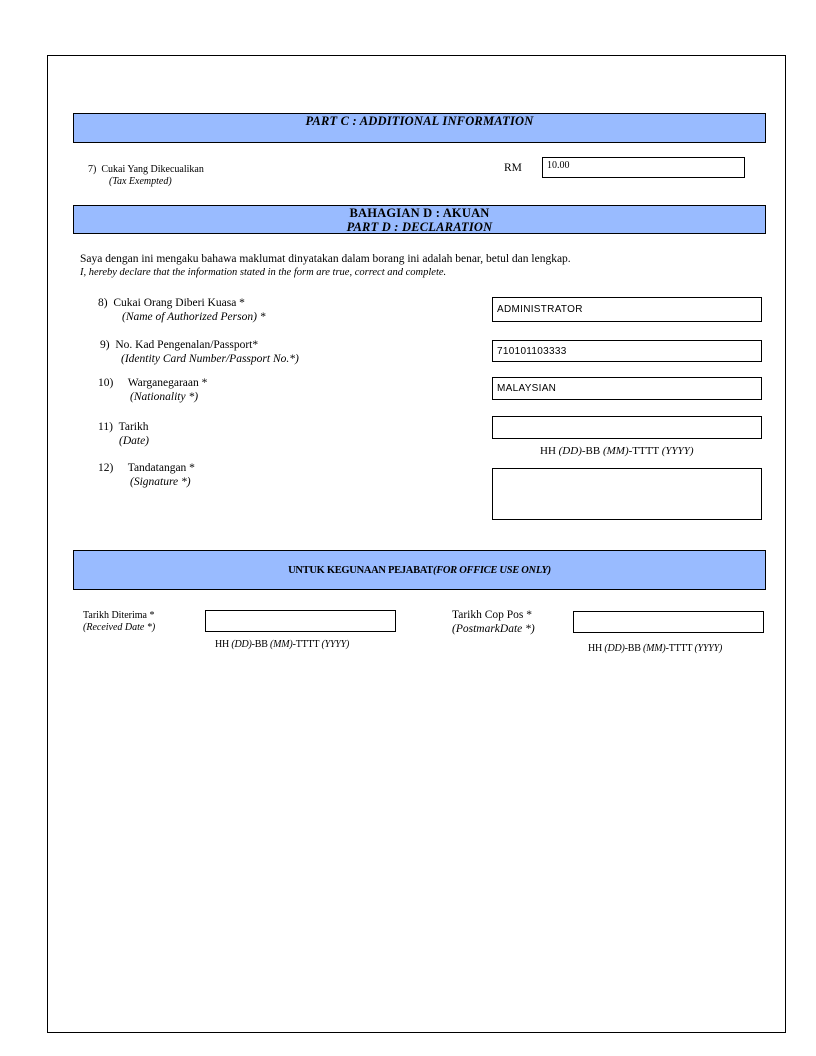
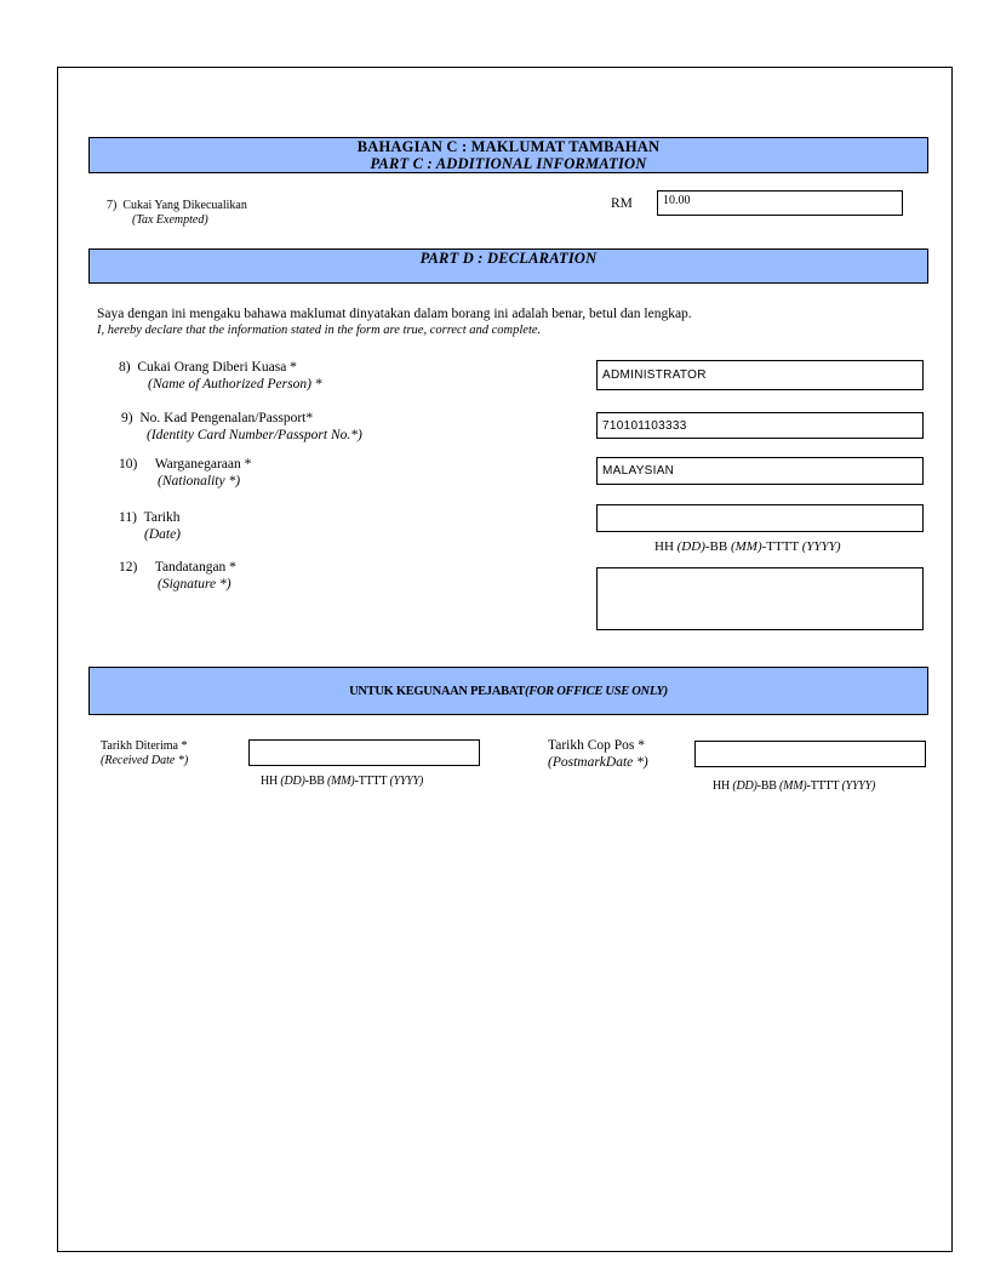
+ BAHAGIAN C : MAKLUMAT TAMBAHAN
  PART C : ADDITIONAL INFORMATION
  7) Cukai Yang Dikecualikan
  (Tax Exempted)
  RM
  10.00
- BAHAGIAN D : AKUAN
  PART D : DECLARATION
  Saya dengan ini mengaku bahawa maklumat dinyatakan dalam borang ini adalah benar, betul dan lengkap.
  I, hereby declare that the information stated in the form are true, correct and complete.
  8) Cukai Orang Diberi Kuasa *
  (Name of Authorized Person) *
  ADMINISTRATOR
  9) No. Kad Pengenalan/Passport*
  (Identity Card Number/Passport No.*)
  710101103333
  10) Warganegaraan *
  (Nationality *)
  MALAYSIAN
  11) Tarikh
  (Date)
  HH (DD)-BB (MM)-TTTT (YYYY)
  12) Tandatangan *
  (Signature *)
  UNTUK KEGUNAAN PEJABAT
  (FOR OFFICE USE ONLY)
  Tarikh Diterima *
  (Received Date *)
  HH (DD)-BB (MM)-TTTT (YYYY)
  Tarikh Cop Pos *
  (PostmarkDate *)
  HH (DD)-BB (MM)-TTTT (YYYY)
